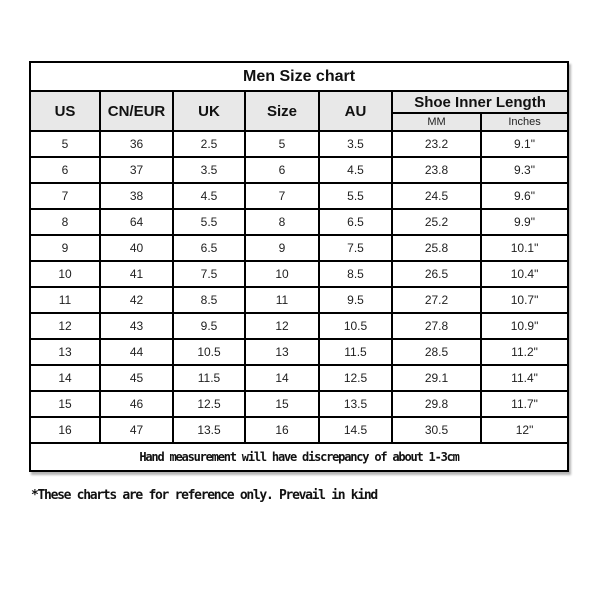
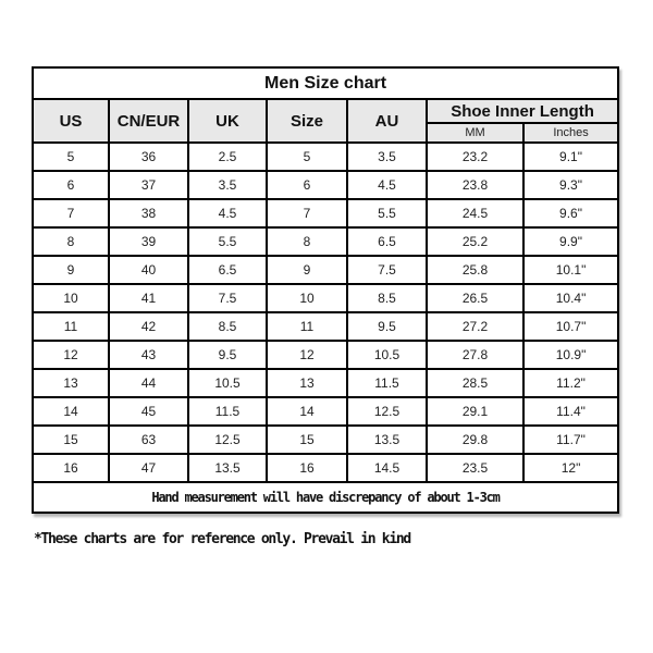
  Men Size chart
  US	CN/EUR	UK	Size	AU	Shoe Inner Length
  MM	Inches
  5	36	2.5	5	3.5	23.2	9.1"
  6	37	3.5	6	4.5	23.8	9.3"
  7	38	4.5	7	5.5	24.5	9.6"
- 8	64	5.5	8	6.5	25.2	9.9"
+ 8	39	5.5	8	6.5	25.2	9.9"
  9	40	6.5	9	7.5	25.8	10.1"
  10	41	7.5	10	8.5	26.5	10.4"
  11	42	8.5	11	9.5	27.2	10.7"
  12	43	9.5	12	10.5	27.8	10.9"
  13	44	10.5	13	11.5	28.5	11.2"
  14	45	11.5	14	12.5	29.1	11.4"
- 15	46	12.5	15	13.5	29.8	11.7"
+ 15	63	12.5	15	13.5	29.8	11.7"
- 16	47	13.5	16	14.5	30.5	12"
+ 16	47	13.5	16	14.5	23.5	12"
  Hand measurement will have discrepancy of about 1-3cm
  *These charts are for reference only. Prevail in kind
